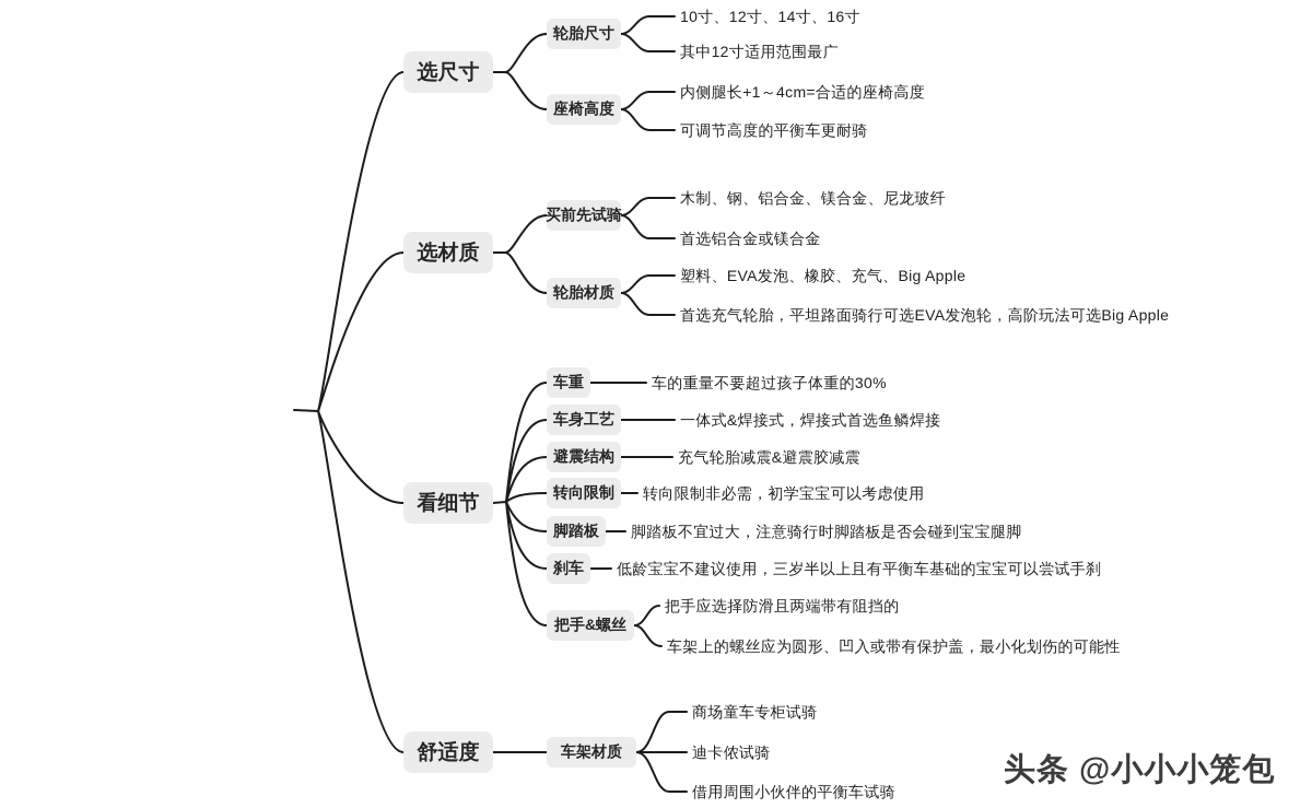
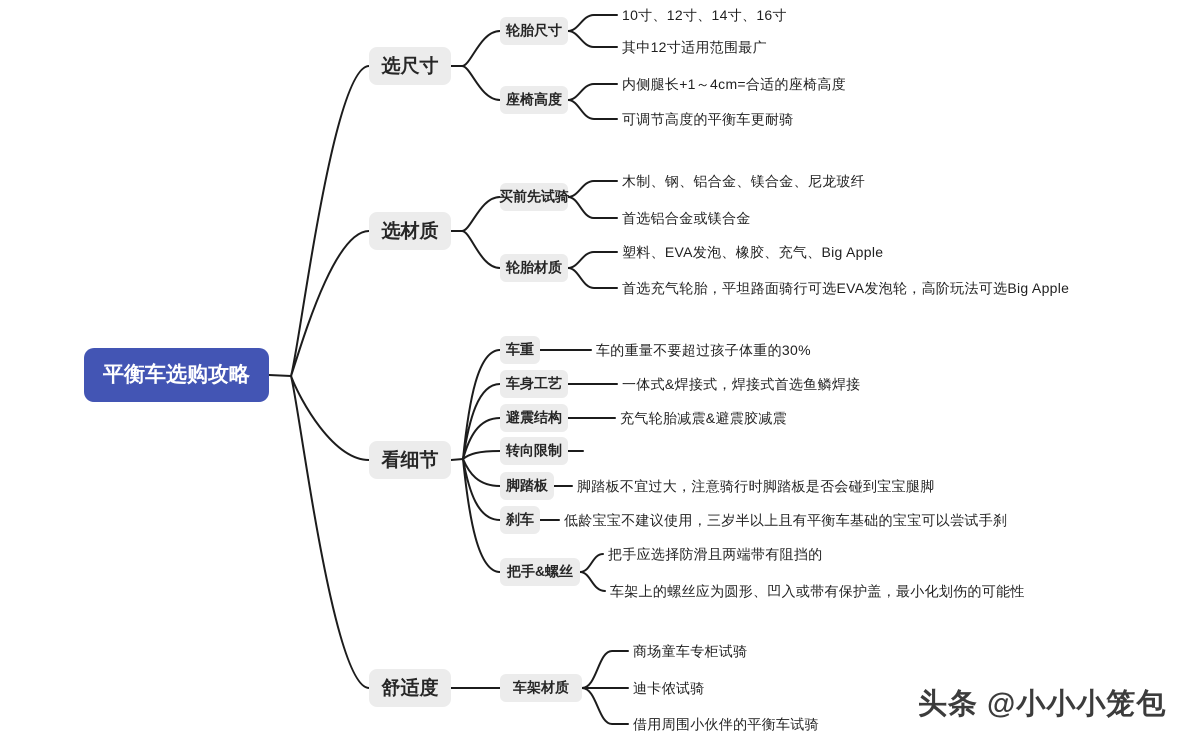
+ 平衡车选购攻略
  选尺寸
  选材质
  看细节
  舒适度
  轮胎尺寸
  座椅高度
  买前先试骑
  轮胎材质
  车重
  车身工艺
  避震结构
  转向限制
  脚踏板
  刹车
  把手&螺丝
  车架材质
  10寸、12寸、14寸、16寸
  其中12寸适用范围最广
  内侧腿长+1～4cm=合适的座椅高度
  可调节高度的平衡车更耐骑
  木制、钢、铝合金、镁合金、尼龙玻纤
  首选铝合金或镁合金
  塑料、EVA发泡、橡胶、充气、Big Apple
  首选充气轮胎，平坦路面骑行可选EVA发泡轮，高阶玩法可选Big Apple
  车的重量不要超过孩子体重的30%
  一体式&焊接式，焊接式首选鱼鳞焊接
  充气轮胎减震&避震胶减震
- 转向限制非必需，初学宝宝可以考虑使用
  脚踏板不宜过大，注意骑行时脚踏板是否会碰到宝宝腿脚
  低龄宝宝不建议使用，三岁半以上且有平衡车基础的宝宝可以尝试手刹
  把手应选择防滑且两端带有阻挡的
  车架上的螺丝应为圆形、凹入或带有保护盖，最小化划伤的可能性
  商场童车专柜试骑
  迪卡侬试骑
  借用周围小伙伴的平衡车试骑
  头条 @小小小笼包
